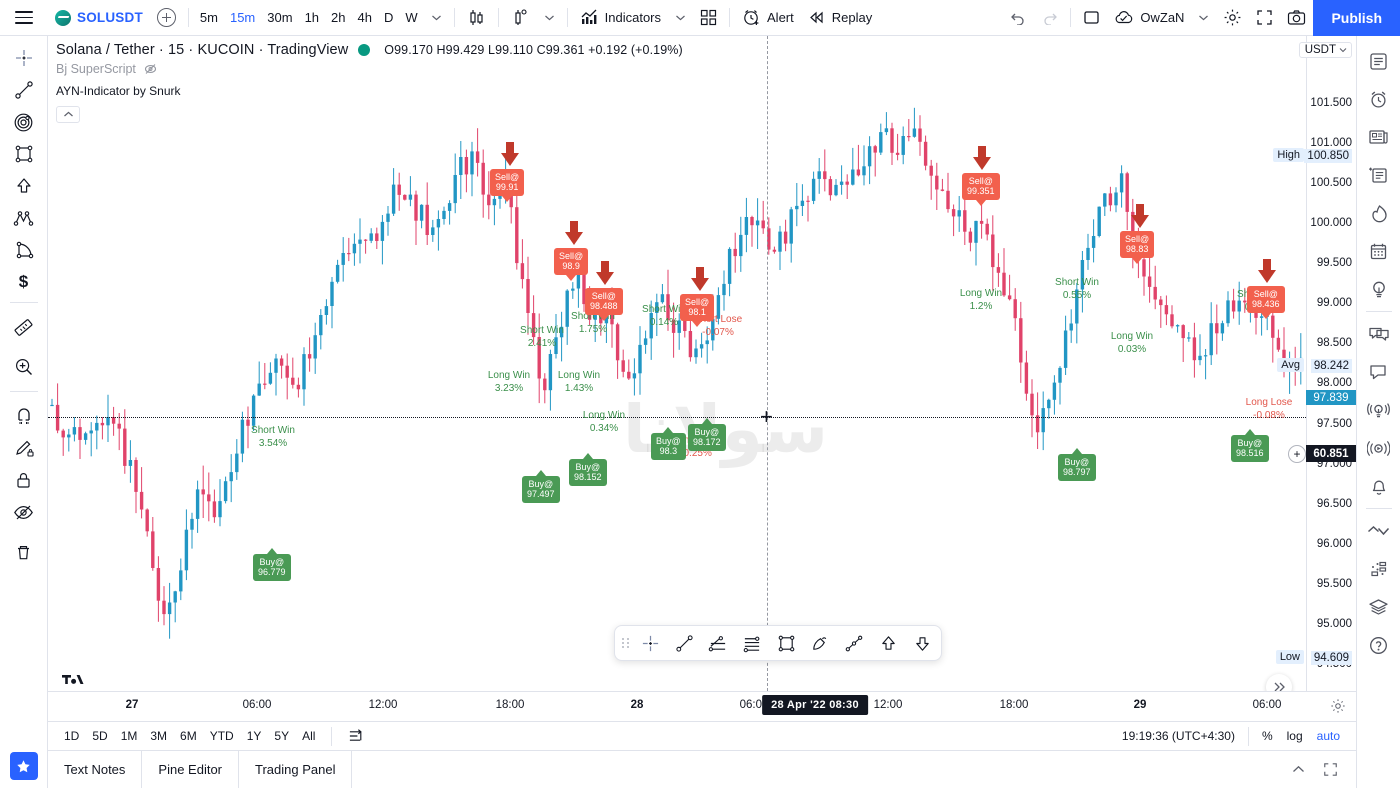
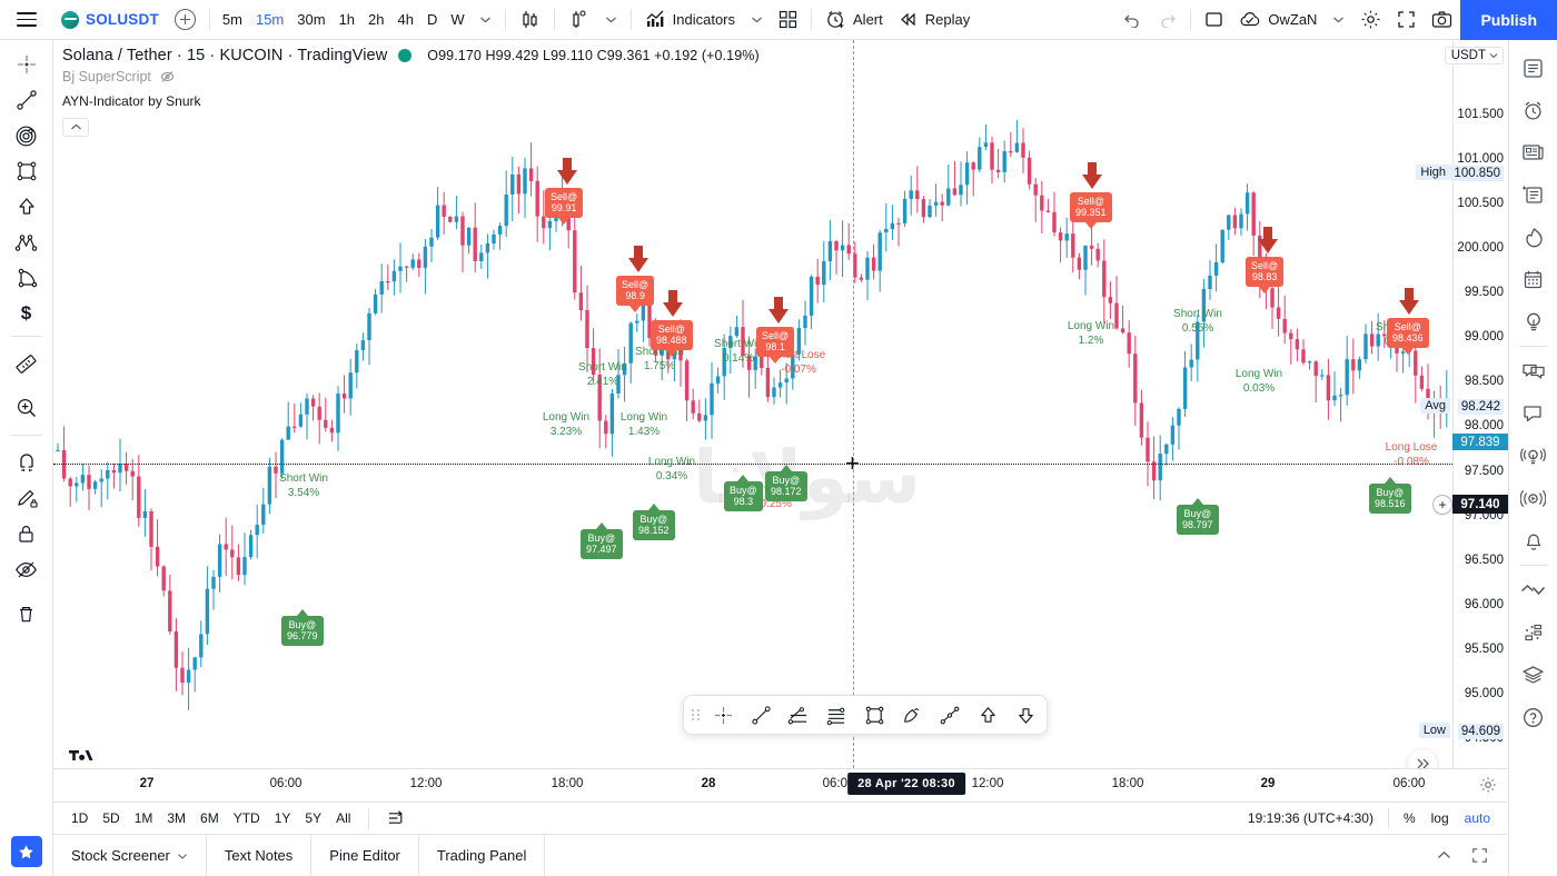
  SOLUSDT
  5m
  15m
  30m
  1h
  2h
  4h
  D
  W
  Indicators
  Alert
  Replay
  OwZaN
  Publish
  $
  سوانا
  +
  Buy@
  96.779
  Sell@
  99.91
  Sell@
  98.9
  Sell@
  98.488
  Sell@
  98.1
  Buy@
  97.497
  Buy@
  98.152
  Buy@
  98.3
  Buy@
  98.172
  Sell@
  99.351
  Sell@
  98.83
  Sell@
  98.436
  Buy@
  98.797
  Buy@
  98.516
  Short Win
  3.54%
  Short Win
  2.41%
  Long Win
  3.23%
  Shortn
  1.75%
  Long Win
  1.43%
  Long Win
  0.34%
  Short W
  0.14%
  -0.07%
  0.25%
  Long Win
  1.2%
  Short Win
  0.55%
  Long Win
  0.03%
  Long Lose
  -0.08%
  Solana / Tether · 15 · KUCOIN · TradingView
  O99.170 H99.429 L99.110 C99.361 +0.192 (+0.19%)
  Bj SuperScript
  AYN-Indicator by Snurk
  USDT
  101.500
  101.000
  100.500
- 100.000
+ 200.000
  99.500
  99.000
  98.500
  98.000
  97.500
  97.000
  96.500
  96.000
  95.500
  95.000
  High
  100.850
  Avg
  98.242
  Low
  94.609
  97.839
- 60.851
+ 97.140
  +
  27
  06:00
  12:00
  18:00
  28
  06:0
  12:00
  18:00
  29
  06:00
  28 Apr '22 08:30
  1D
  5D
  1M
  3M
  6M
  YTD
  1Y
  5Y
  All
  19:19:36 (UTC+4:30)
  %
  log
  auto
+ Stock Screener
  Text Notes
  Pine Editor
  Trading Panel
